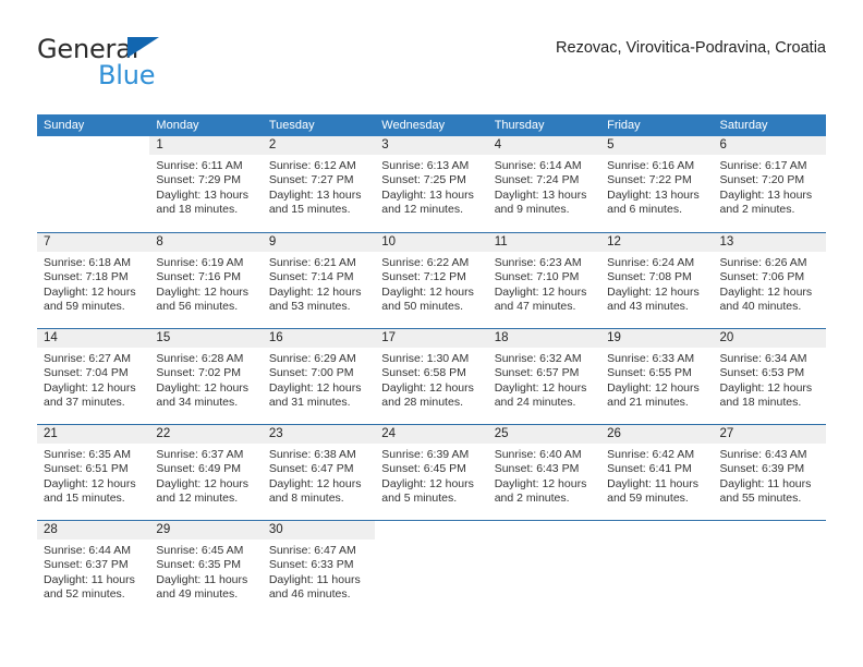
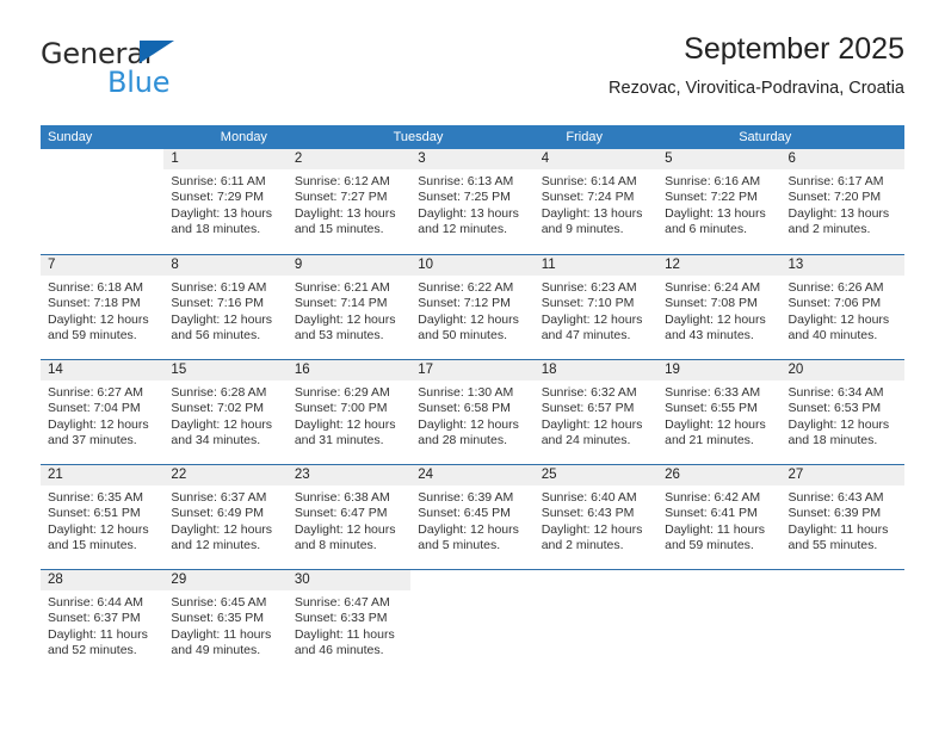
  General
  Blue
+ September 2025
  Rezovac, Virovitica-Podravina, Croatia
  Sunday
  Monday
  Tuesday
- Wednesday
- Thursday
  Friday
  Saturday
  1
  Sunrise: 6:11 AM
  Sunset: 7:29 PM
  Daylight: 13 hours
  and 18 minutes.
  2
  Sunrise: 6:12 AM
  Sunset: 7:27 PM
  Daylight: 13 hours
  and 15 minutes.
  3
  Sunrise: 6:13 AM
  Sunset: 7:25 PM
  Daylight: 13 hours
  and 12 minutes.
  4
  Sunrise: 6:14 AM
  Sunset: 7:24 PM
  Daylight: 13 hours
  and 9 minutes.
  5
  Sunrise: 6:16 AM
  Sunset: 7:22 PM
  Daylight: 13 hours
  and 6 minutes.
  6
  Sunrise: 6:17 AM
  Sunset: 7:20 PM
  Daylight: 13 hours
  and 2 minutes.
  7
  Sunrise: 6:18 AM
  Sunset: 7:18 PM
  Daylight: 12 hours
  and 59 minutes.
  8
  Sunrise: 6:19 AM
  Sunset: 7:16 PM
  Daylight: 12 hours
  and 56 minutes.
  9
  Sunrise: 6:21 AM
  Sunset: 7:14 PM
  Daylight: 12 hours
  and 53 minutes.
  10
  Sunrise: 6:22 AM
  Sunset: 7:12 PM
  Daylight: 12 hours
  and 50 minutes.
  11
  Sunrise: 6:23 AM
  Sunset: 7:10 PM
  Daylight: 12 hours
  and 47 minutes.
  12
  Sunrise: 6:24 AM
  Sunset: 7:08 PM
  Daylight: 12 hours
  and 43 minutes.
  13
  Sunrise: 6:26 AM
  Sunset: 7:06 PM
  Daylight: 12 hours
  and 40 minutes.
  14
  Sunrise: 6:27 AM
  Sunset: 7:04 PM
  Daylight: 12 hours
  and 37 minutes.
  15
  Sunrise: 6:28 AM
  Sunset: 7:02 PM
  Daylight: 12 hours
  and 34 minutes.
  16
  Sunrise: 6:29 AM
  Sunset: 7:00 PM
  Daylight: 12 hours
  and 31 minutes.
  17
  Sunrise: 1:30 AM
  Sunset: 6:58 PM
  Daylight: 12 hours
  and 28 minutes.
  18
  Sunrise: 6:32 AM
  Sunset: 6:57 PM
  Daylight: 12 hours
  and 24 minutes.
  19
  Sunrise: 6:33 AM
  Sunset: 6:55 PM
  Daylight: 12 hours
  and 21 minutes.
  20
  Sunrise: 6:34 AM
  Sunset: 6:53 PM
  Daylight: 12 hours
  and 18 minutes.
  21
  Sunrise: 6:35 AM
  Sunset: 6:51 PM
  Daylight: 12 hours
  and 15 minutes.
  22
  Sunrise: 6:37 AM
  Sunset: 6:49 PM
  Daylight: 12 hours
  and 12 minutes.
  23
  Sunrise: 6:38 AM
  Sunset: 6:47 PM
  Daylight: 12 hours
  and 8 minutes.
  24
  Sunrise: 6:39 AM
  Sunset: 6:45 PM
  Daylight: 12 hours
  and 5 minutes.
  25
  Sunrise: 6:40 AM
  Sunset: 6:43 PM
  Daylight: 12 hours
  and 2 minutes.
  26
  Sunrise: 6:42 AM
  Sunset: 6:41 PM
  Daylight: 11 hours
  and 59 minutes.
  27
  Sunrise: 6:43 AM
  Sunset: 6:39 PM
  Daylight: 11 hours
  and 55 minutes.
  28
  Sunrise: 6:44 AM
  Sunset: 6:37 PM
  Daylight: 11 hours
  and 52 minutes.
  29
  Sunrise: 6:45 AM
  Sunset: 6:35 PM
  Daylight: 11 hours
  and 49 minutes.
  30
  Sunrise: 6:47 AM
  Sunset: 6:33 PM
  Daylight: 11 hours
  and 46 minutes.
